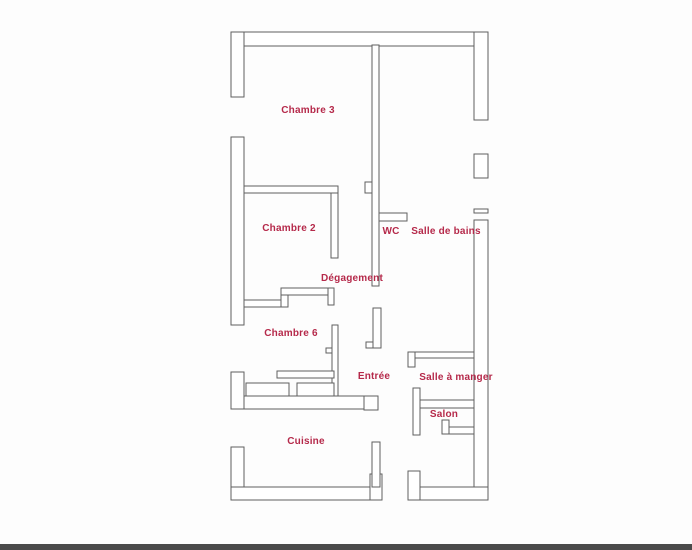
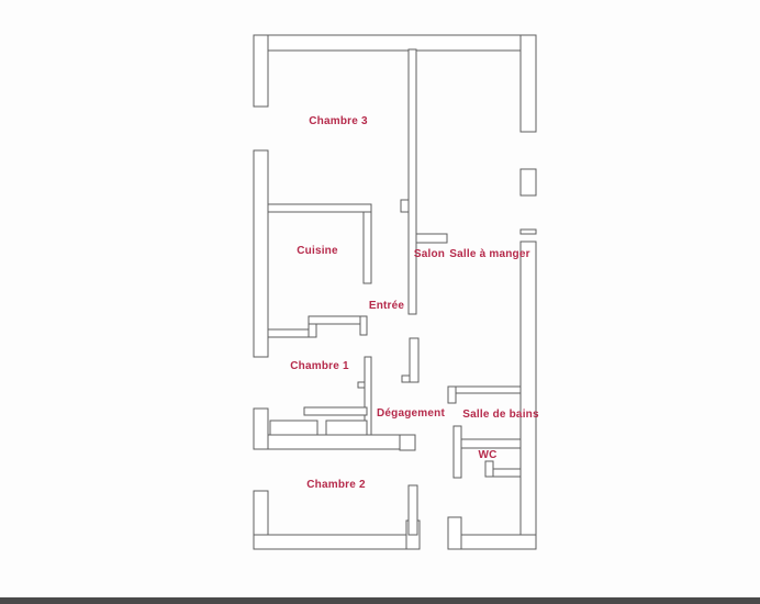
  Chambre 3
- Chambre 2
+ Cuisine
- WC
+ Salon
- Salle de bains
+ Salle à manger
- Dégagement
+ Entrée
- Chambre 6
+ Chambre 1
- Entrée
+ Dégagement
- Salle à manger
+ Salle de bains
- Salon
+ WC
- Cuisine
+ Chambre 2
